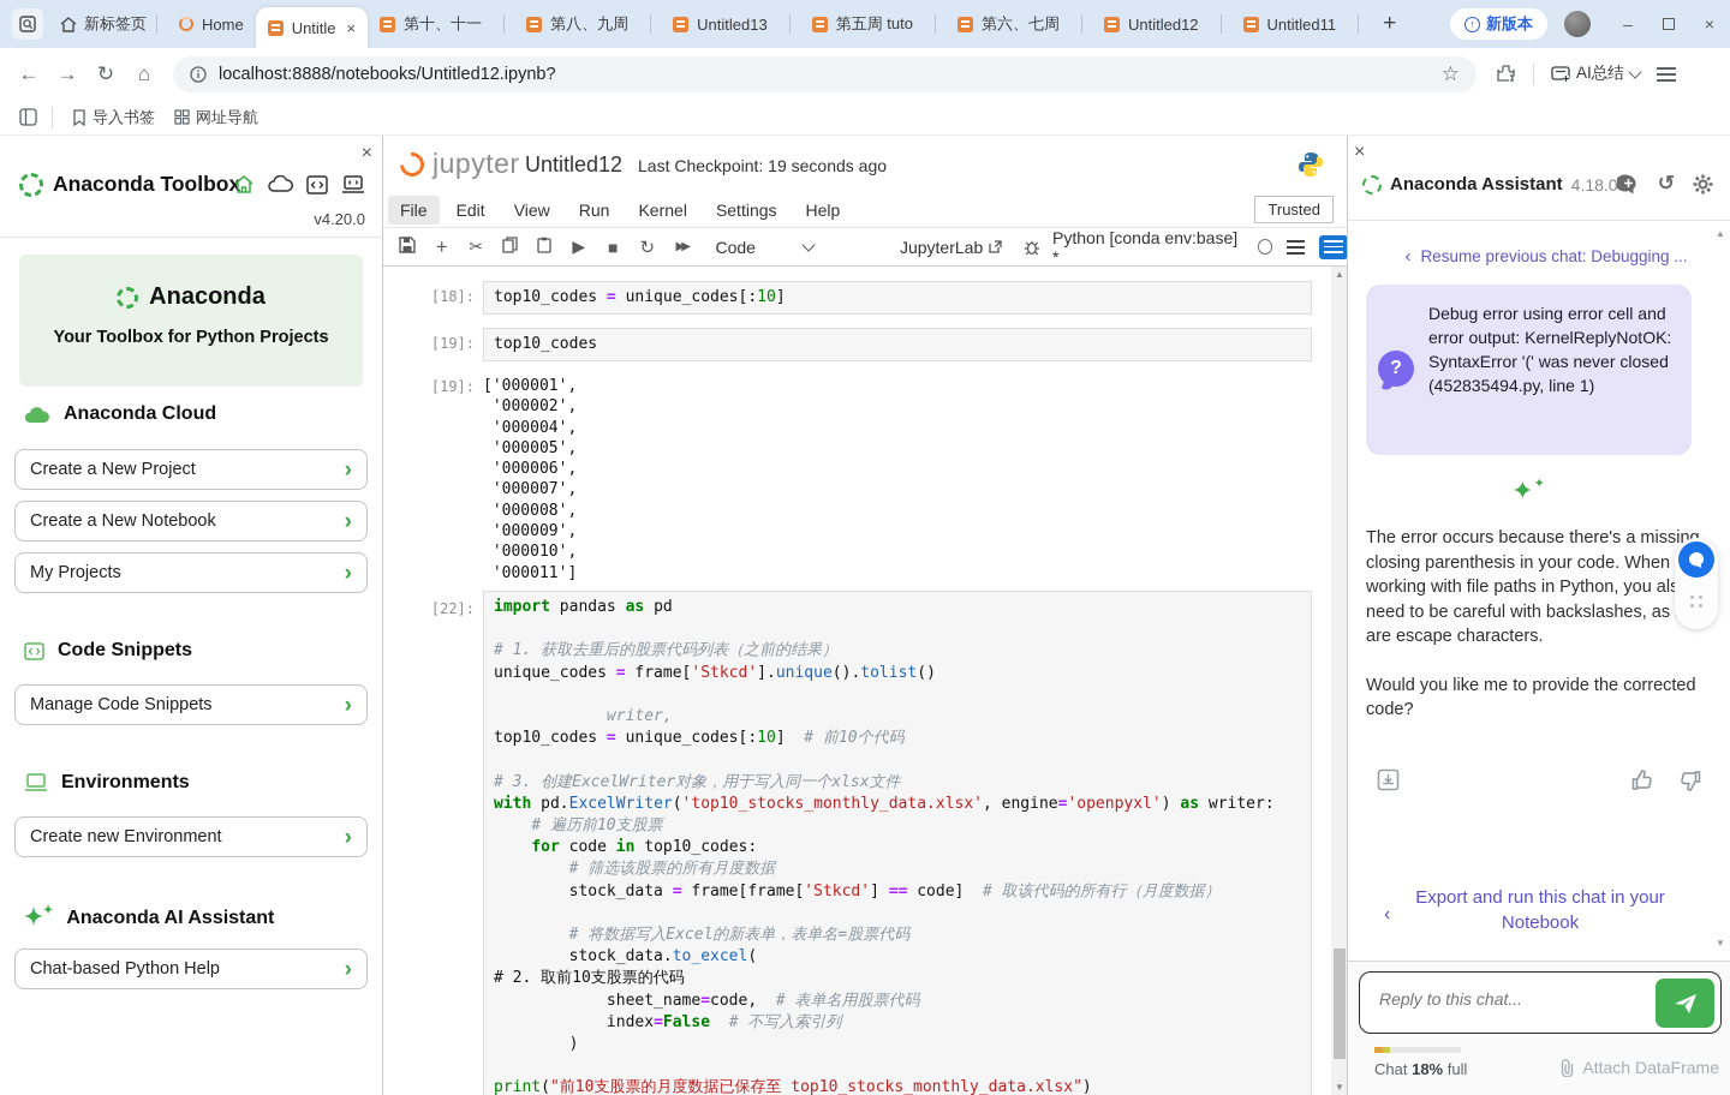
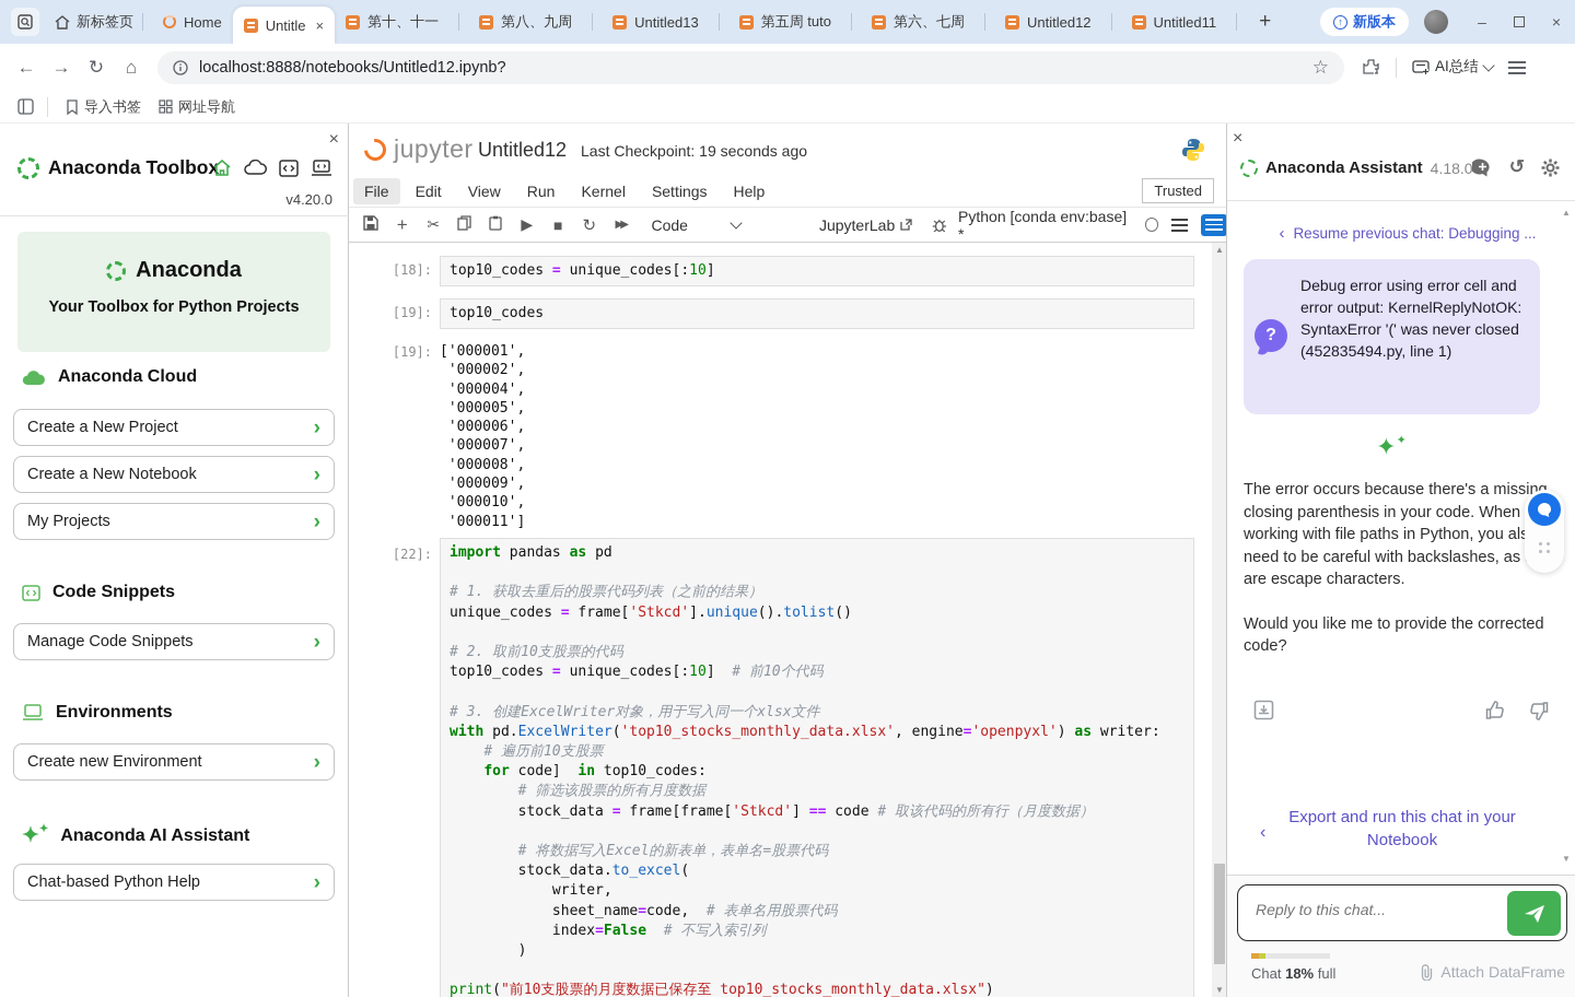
  新标签页
  Home
  Untitle
  ×
  第十、十一
  第八、九周
  Untitled13
  第五周 tuto
  第六、七周
  Untitled12
  Untitled11
  +
  ↑
  新版本
  –
  ×
  ←
  →
  ↻
  ⌂
  localhost:8888/notebooks/Untitled12.ipynb?
  ☆
  AI总结
  导入书签
  网址导航
  ×
  Anaconda Toolbox
  v4.20.0
  Anaconda
  Your Toolbox for Python Projects
  Anaconda Cloud
  Create a New Project
  ›
  Create a New Notebook
  ›
  My Projects
  ›
  Code Snippets
  Manage Code Snippets
  ›
  Environments
  Create new Environment
  ›
  ✦✦
  Anaconda AI Assistant
  Chat-based Python Help
  ›
  jupyter
  Untitled12
  Last Checkpoint: 19 seconds ago
  File
  Edit
  View
  Run
  Kernel
  Settings
  Help
  Trusted
  +
  ✂
  ▶
  ■
  ↻
  ▶▶
  Code
  JupyterLab
  Python [conda env:base] *
  [18]:
  top10_codes = unique_codes[:10]
  [19]:
  top10_codes
  [19]:
  ['000001',
  '000002',
  '000004',
  '000005',
  '000006',
  '000007',
  '000008',
  '000009',
  '000010',
  '000011']
  [22]:
  import pandas as pd
  # 1. 获取去重后的股票代码列表（之前的结果）
  unique_codes = frame['Stkcd'].unique().tolist()
- writer,
+ # 2. 取前10支股票的代码
  top10_codes = unique_codes[:10] # 前10个代码
  # 3. 创建ExcelWriter对象，用于写入同一个xlsx文件
  with pd.ExcelWriter('top10_stocks_monthly_data.xlsx', engine='openpyxl') as writer:
  # 遍历前10支股票
- for code in top10_codes:
+ for code] in top10_codes:
  # 筛选该股票的所有月度数据
- stock_data = frame[frame['Stkcd'] == code] # 取该代码的所有行（月度数据）
+ stock_data = frame[frame['Stkcd'] == code # 取该代码的所有行（月度数据）
  # 将数据写入Excel的新表单，表单名=股票代码
  stock_data.to_excel(
- # 2. 取前10支股票的代码
+ writer,
  sheet_name=code, # 表单名用股票代码
  index=False # 不写入索引列
  )
  print("前10支股票的月度数据已保存至 top10_stocks_monthly_data.xlsx")
  ▲
  ▼
  ×
  Anaconda Assistant
  4.18.0
  ↺
  ‹ Resume previous chat: Debugging ...
  ?
  Debug error using error cell and error output: KernelReplyNotOK: SyntaxError '(' was never closed (452835494.py, line 1)
  ✦✦
  The error occurs because there's a missin closing parenthesis in your code. When working with file paths in Python, you al need to be careful with backslashes, as are escape characters.
  Would you like me to provide the corrected code?
  ‹
  Export and run this chat in your Notebook
  ▲
  ▼
  Reply to this chat...
  Chat 18% full
  Attach DataFrame
